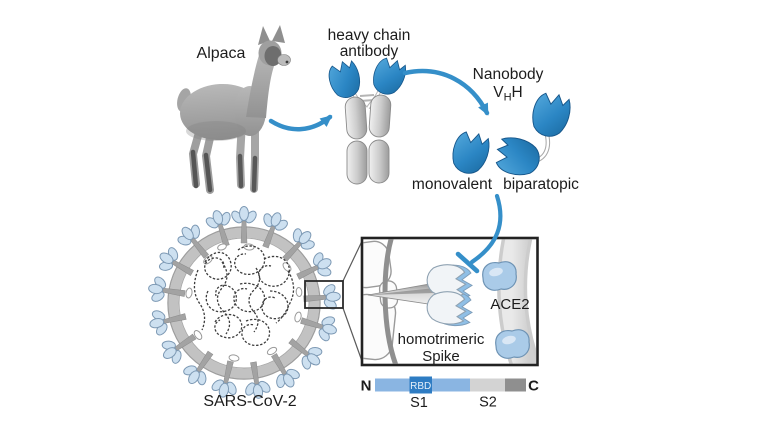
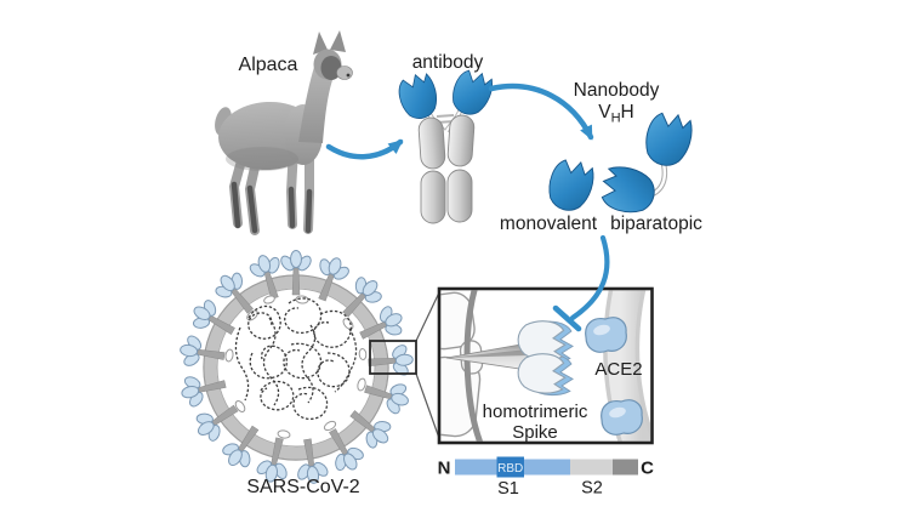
  Alpaca
- heavy chain
  antibody
  Nanobody
  VHH
  monovalent
  biparatopic
  SARS-CoV-2
  ACE2
  homotrimeric
  Spike
  N
  RBD
  C
  S1
  S2
